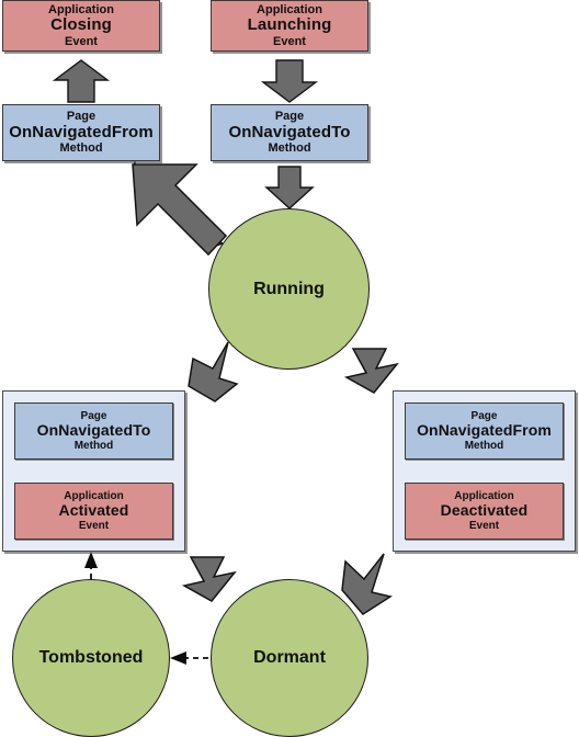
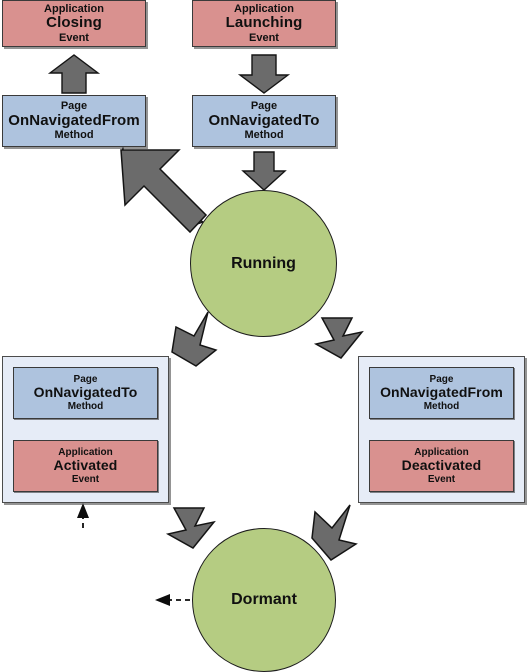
  Application
  Closing
  Event
  Application
  Launching
  Event
  Page
  OnNavigatedFrom
  Method
  Page
  OnNavigatedTo
  Method
  Running
  Page
  OnNavigatedTo
  Method
  Application
  Activated
  Event
  Page
  OnNavigatedFrom
  Method
  Application
  Deactivated
  Event
- Tombstoned
  Dormant
